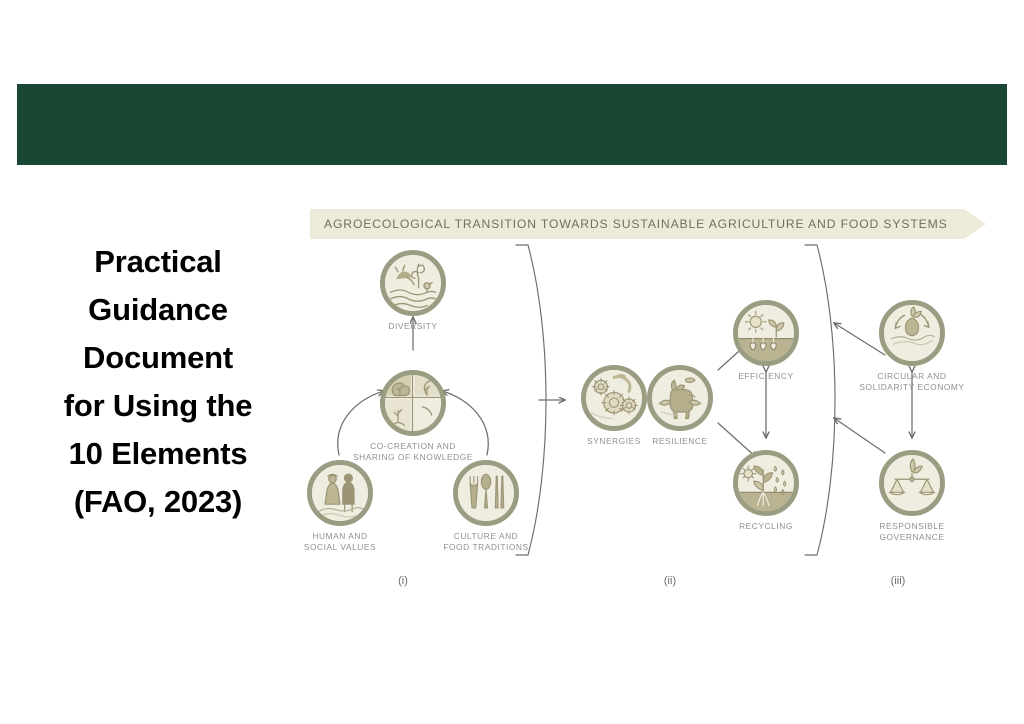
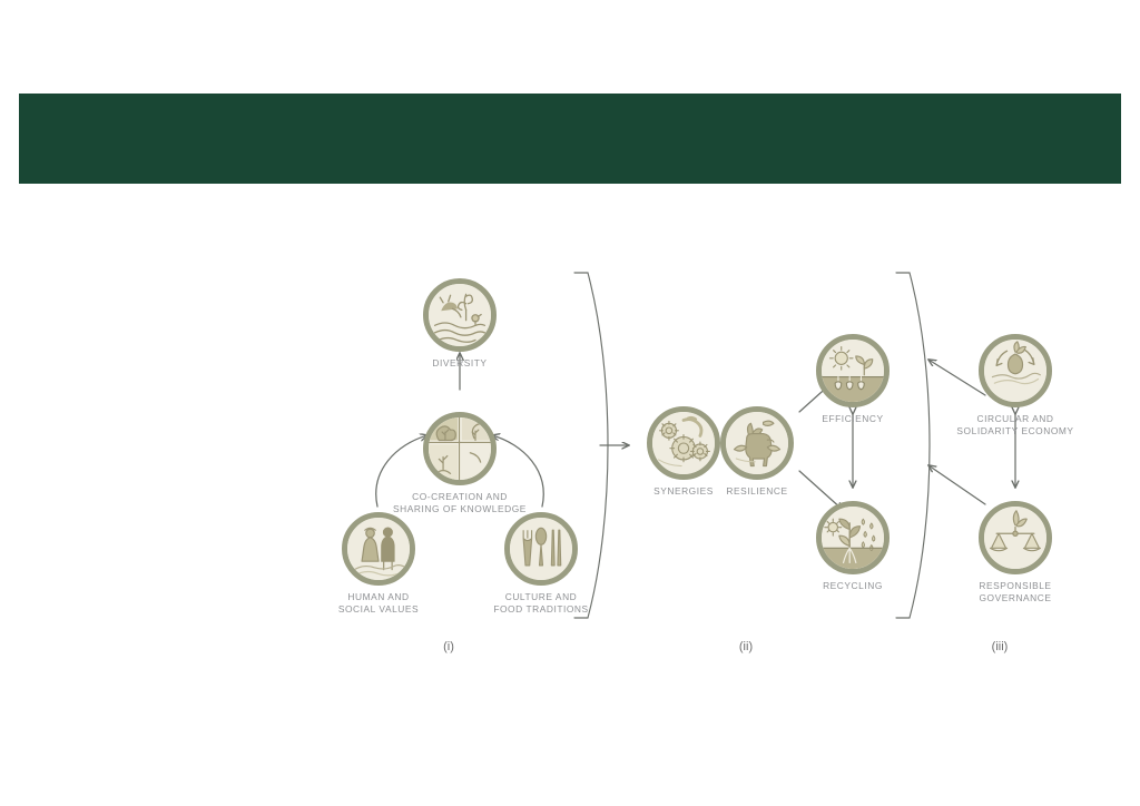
- Practical
- Guidance
- Document
- for Using the
- 10 Elements
- (FAO, 2023)
- AGROECOLOGICAL TRANSITION TOWARDS SUSTAINABLE AGRICULTURE AND FOOD SYSTEMS
  DIVERSITY
  CO-CREATION AND
  SHARING OF KNOWLEDGE
  HUMAN AND
  SOCIAL VALUES
  CULTURE AND
  FOOD TRADITIONS
  (i)
  SYNERGIES
  RESILIENCE
  EFFICIENCY
  RECYCLING
  (ii)
  CIRCULAR AND
  SOLIDARITY ECONOMY
  RESPONSIBLE
  GOVERNANCE
  (iii)
